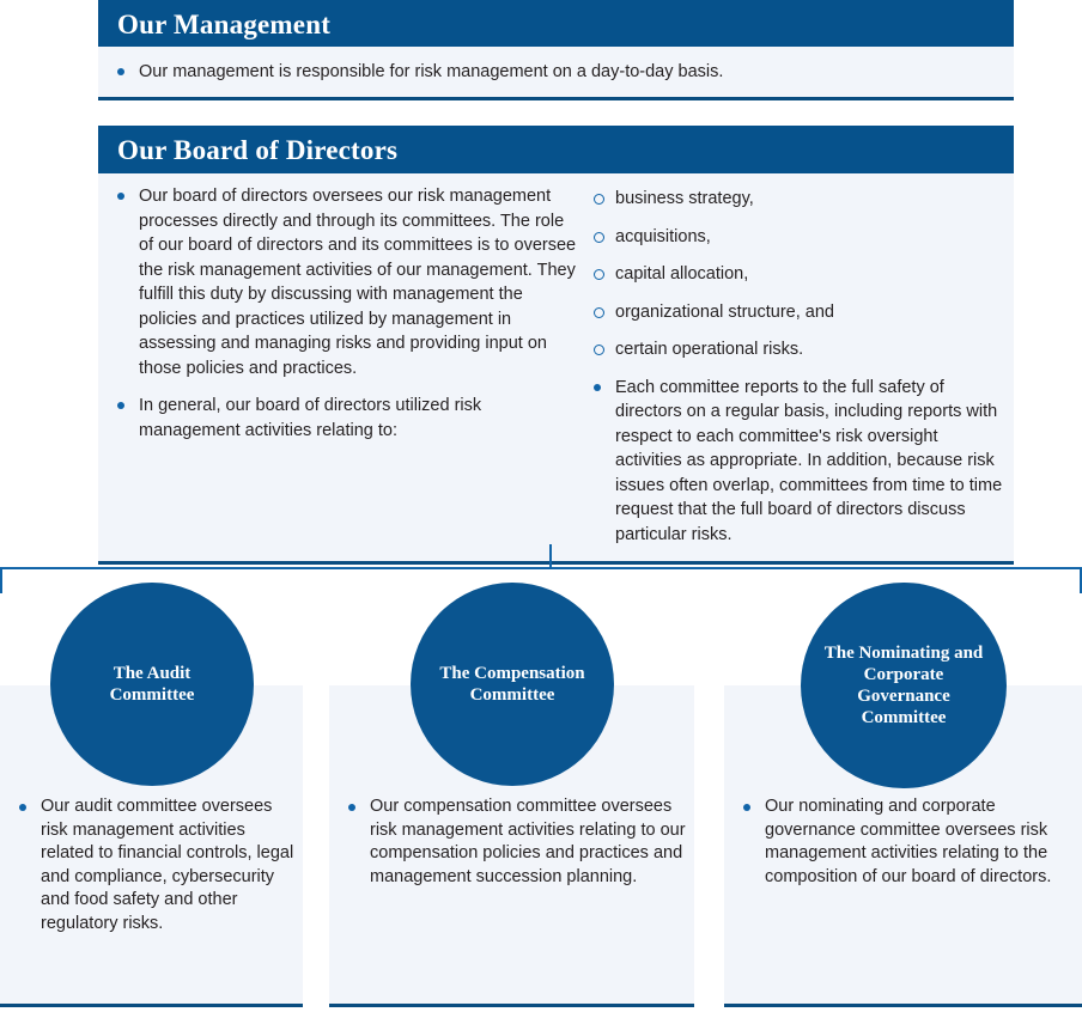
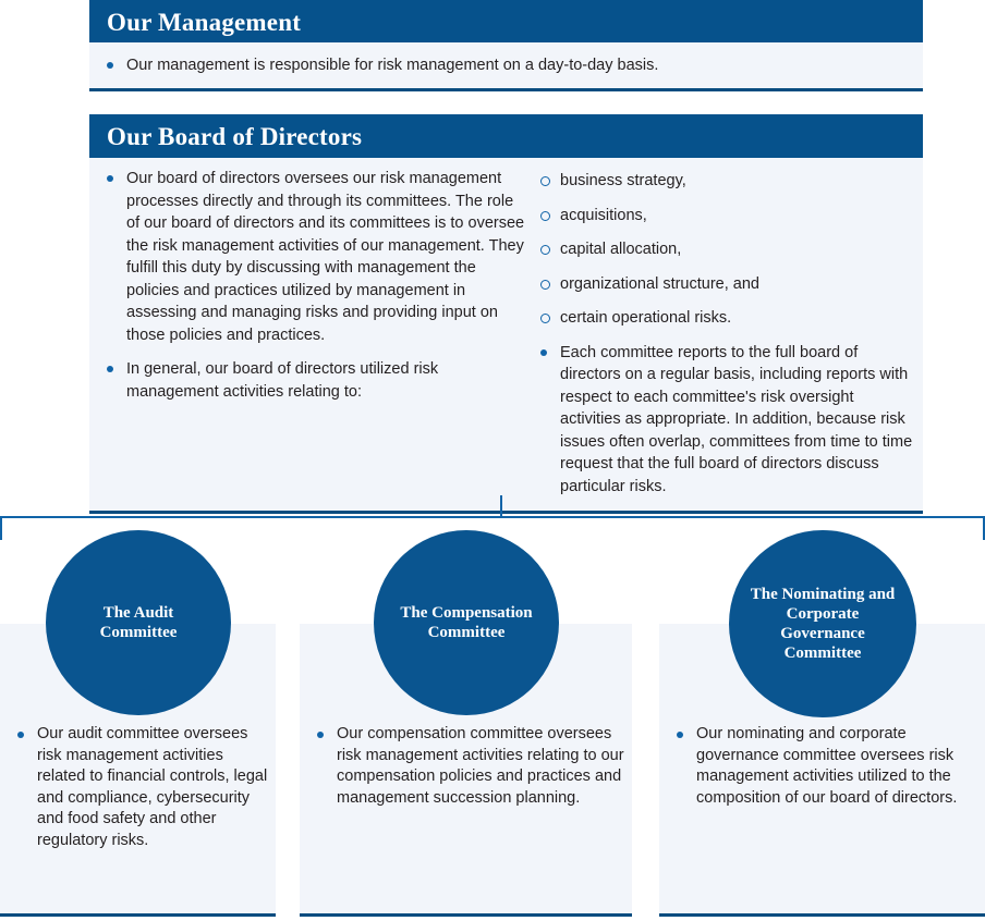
  Our Management
  Our management is responsible for risk management on a day-to-day basis.
  Our Board of Directors
  Our board of directors oversees our risk management processes directly and through its committees. The role of our board of directors and its committees is to oversee the risk management activities of our management. They fulfill this duty by discussing with management the policies and practices utilized by management in assessing and managing risks and providing input on those policies and practices.
  In general, our board of directors utilized risk management activities relating to:
  business strategy,
  acquisitions,
  capital allocation,
  organizational structure, and
  certain operational risks.
- Each committee reports to the full safety of directors on a regular basis, including reports with respect to each committee's risk oversight activities as appropriate. In addition, because risk issues often overlap, committees from time to time request that the full board of directors discuss particular risks.
+ Each committee reports to the full board of directors on a regular basis, including reports with respect to each committee's risk oversight activities as appropriate. In addition, because risk issues often overlap, committees from time to time request that the full board of directors discuss particular risks.
  Our audit committee oversees risk management activities related to financial controls, legal and compliance, cybersecurity and food safety and other regulatory risks.
  Our compensation committee oversees risk management activities relating to our compensation policies and practices and management succession planning.
- Our nominating and corporate governance committee oversees risk management activities relating to the composition of our board of directors.
+ Our nominating and corporate governance committee oversees risk management activities utilized to the composition of our board of directors.
  The Audit Committee
  The Compensation Committee
  The Nominating and Corporate Governance Committee
